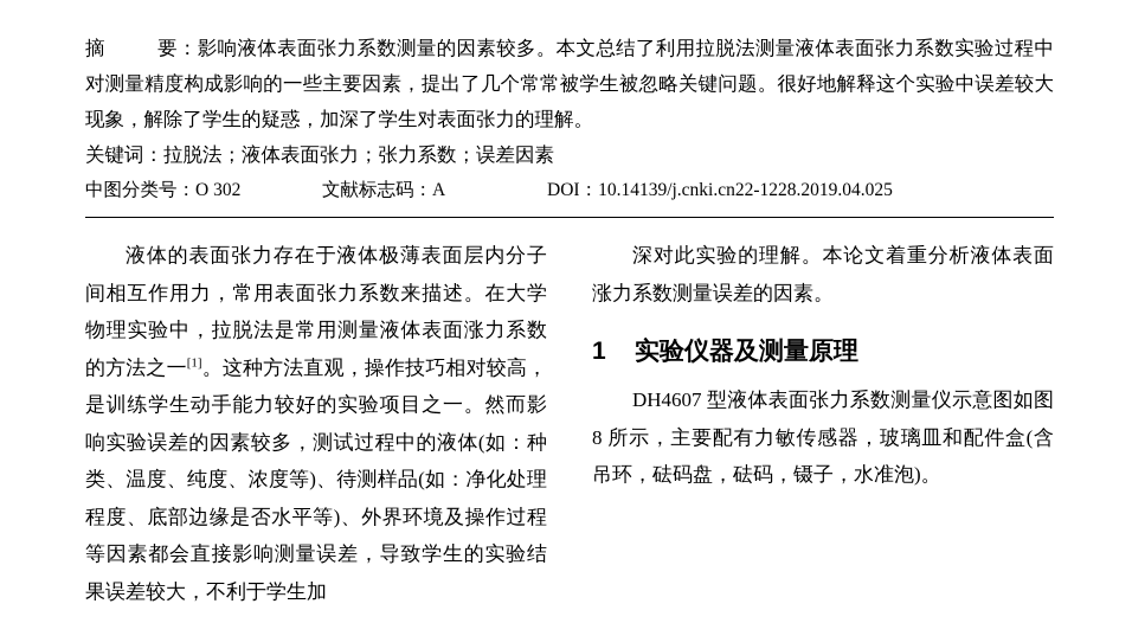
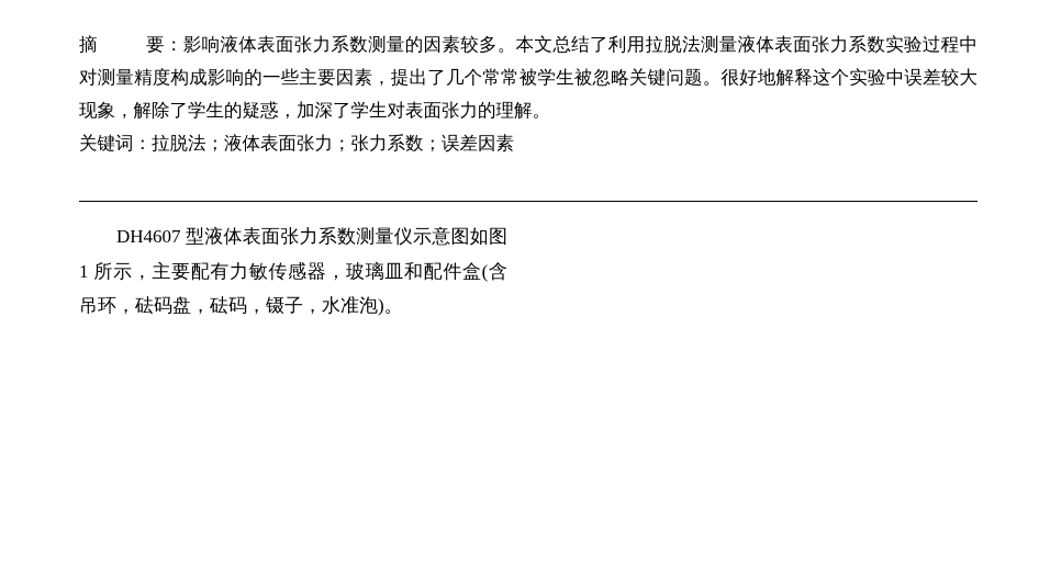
  摘 要：影响液体表面张力系数测量的因素较多。本文总结了利用拉脱法测量液体表面张力系数实验过程中对测量精度构成影响的一些主要因素，提出了几个常常被学生被忽略关键问题。很好地解释这个实验中误差较大现象，解除了学生的疑惑，加深了学生对表面张力的理解。
  关键词：拉脱法；液体表面张力；张力系数；误差因素
- 中图分类号：O 302
- 文献标志码：A
- DOI：10.14139/j.cnki.cn22-1228.2019.04.025
- 液体的表面张力存在于液体极薄表面层内分子间相互作用力，常用表面张力系数来描述。在大学物理实验中，拉脱法是常用测量液体表面涨力系数的方法之一[1]。这种方法直观，操作技巧相对较高，是训练学生动手能力较好的实验项目之一。然而影响实验误差的因素较多，测试过程中的液体(如：种类、温度、纯度、浓度等)、待测样品(如：净化处理程度、底部边缘是否水平等)、外界环境及操作过程等因素都会直接影响测量误差，导致学生的实验结果误差较大，不利于学生加
- 深对此实验的理解。本论文着重分析液体表面涨力系数测量误差的因素。
- 1
- 实验仪器及测量原理
- DH4607 型液体表面张力系数测量仪示意图如图 8 所示，主要配有力敏传感器，玻璃皿和配件盒(含吊环，砝码盘，砝码，镊子，水准泡)。
+ DH4607 型液体表面张力系数测量仪示意图如图 1 所示，主要配有力敏传感器，玻璃皿和配件盒(含吊环，砝码盘，砝码，镊子，水准泡)。
